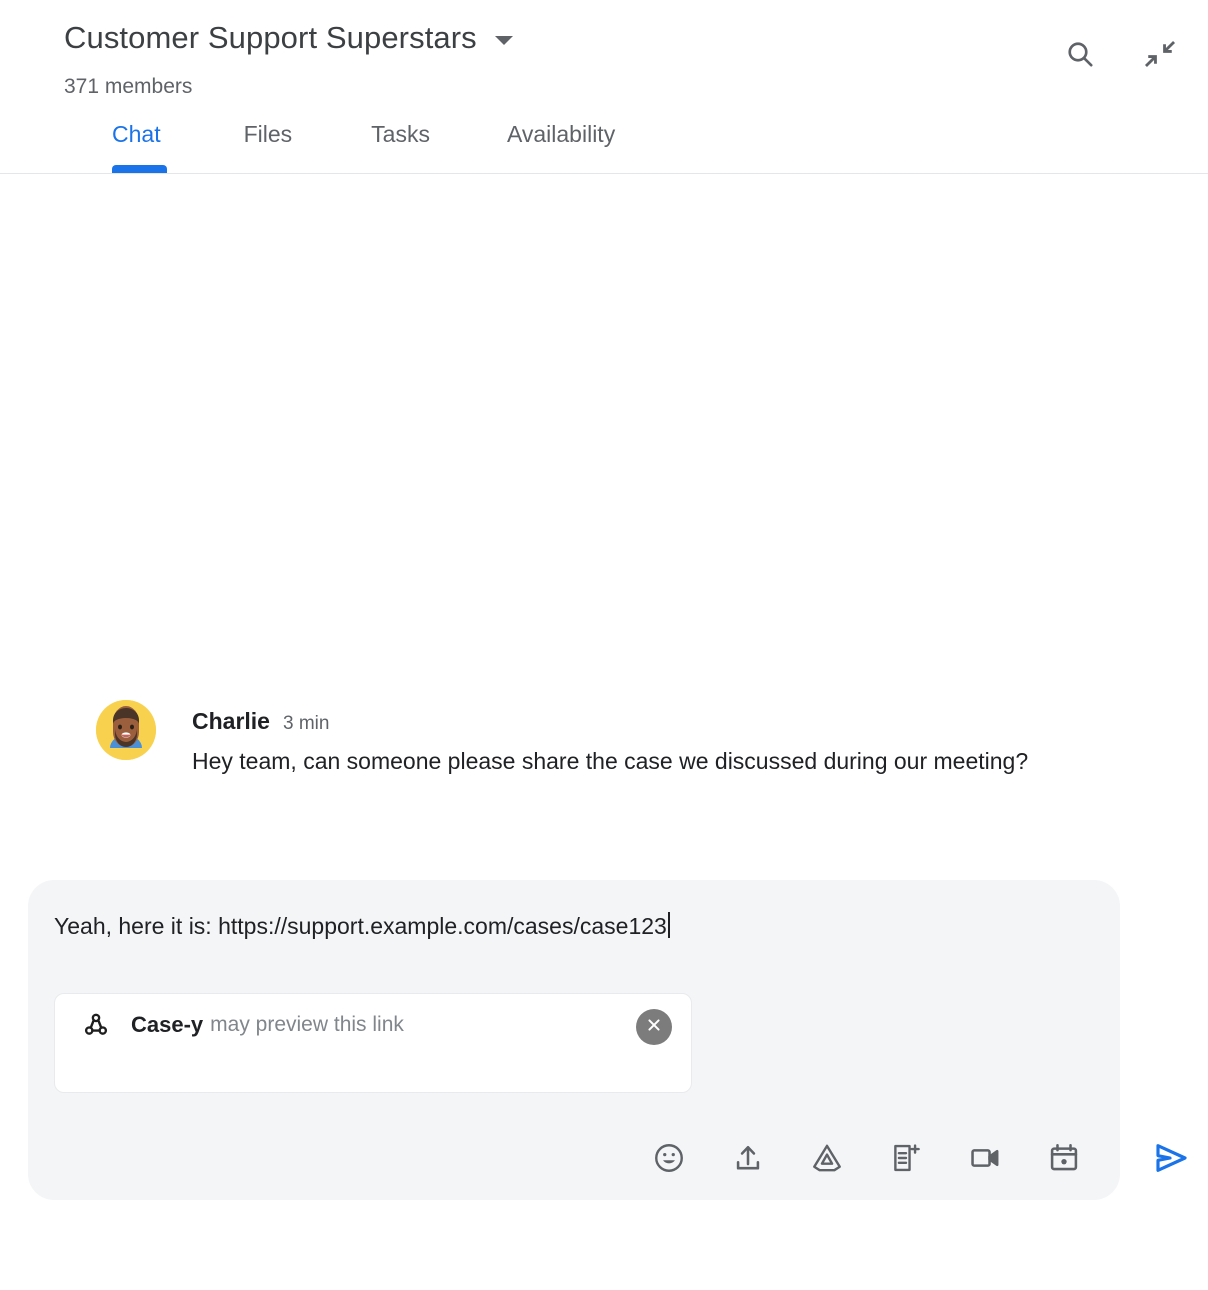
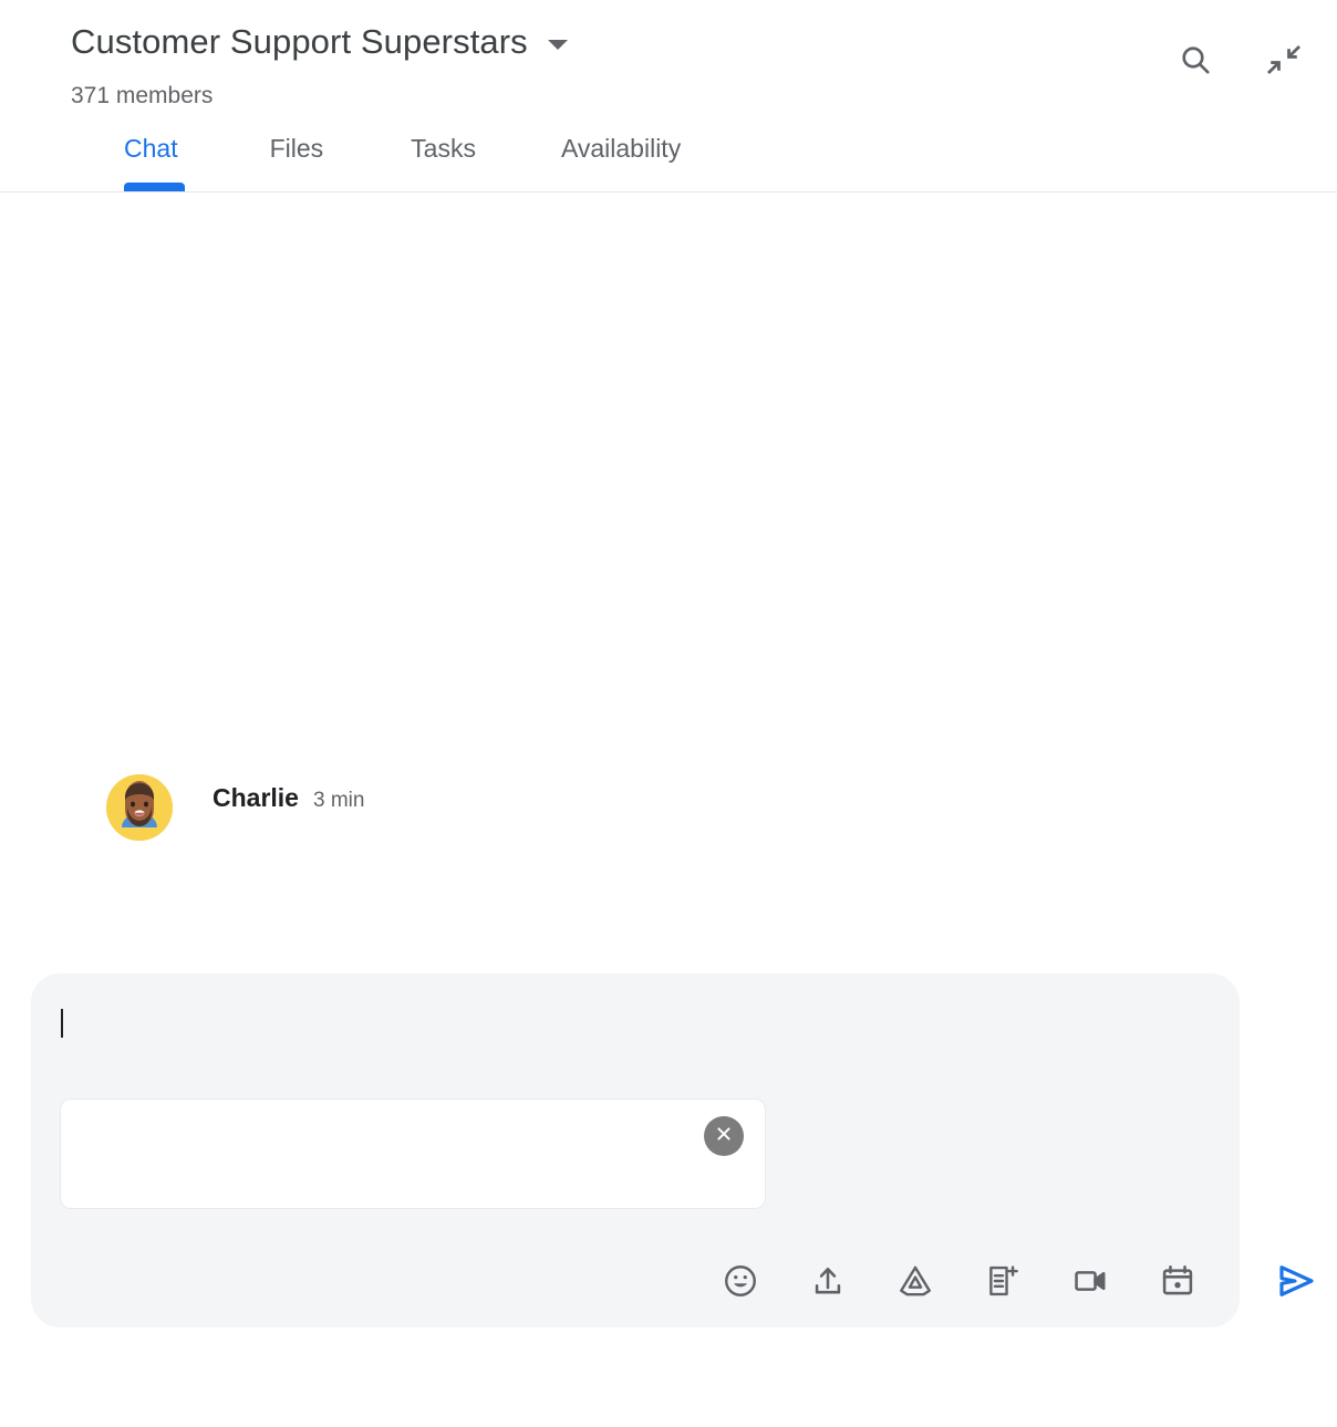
  Customer Support Superstars
  371 members
  Chat
  Files
  Tasks
  Availability
  Charlie
  3 min
- Hey team, can someone please share the case we discussed during our meeting?
- Yeah, here it is: https://support.example.com/cases/case123
- Case-y
- may preview this link
